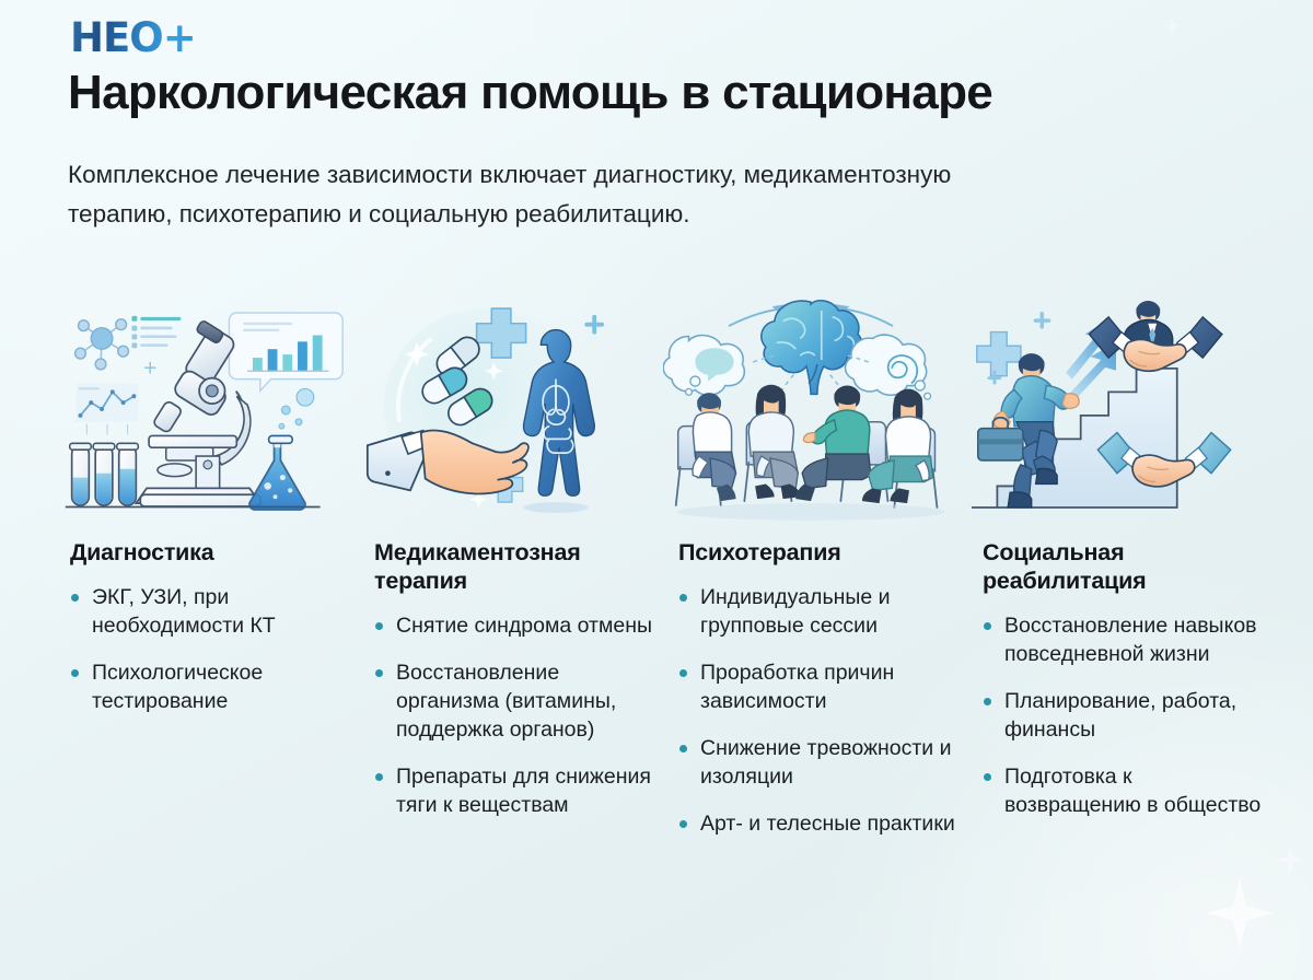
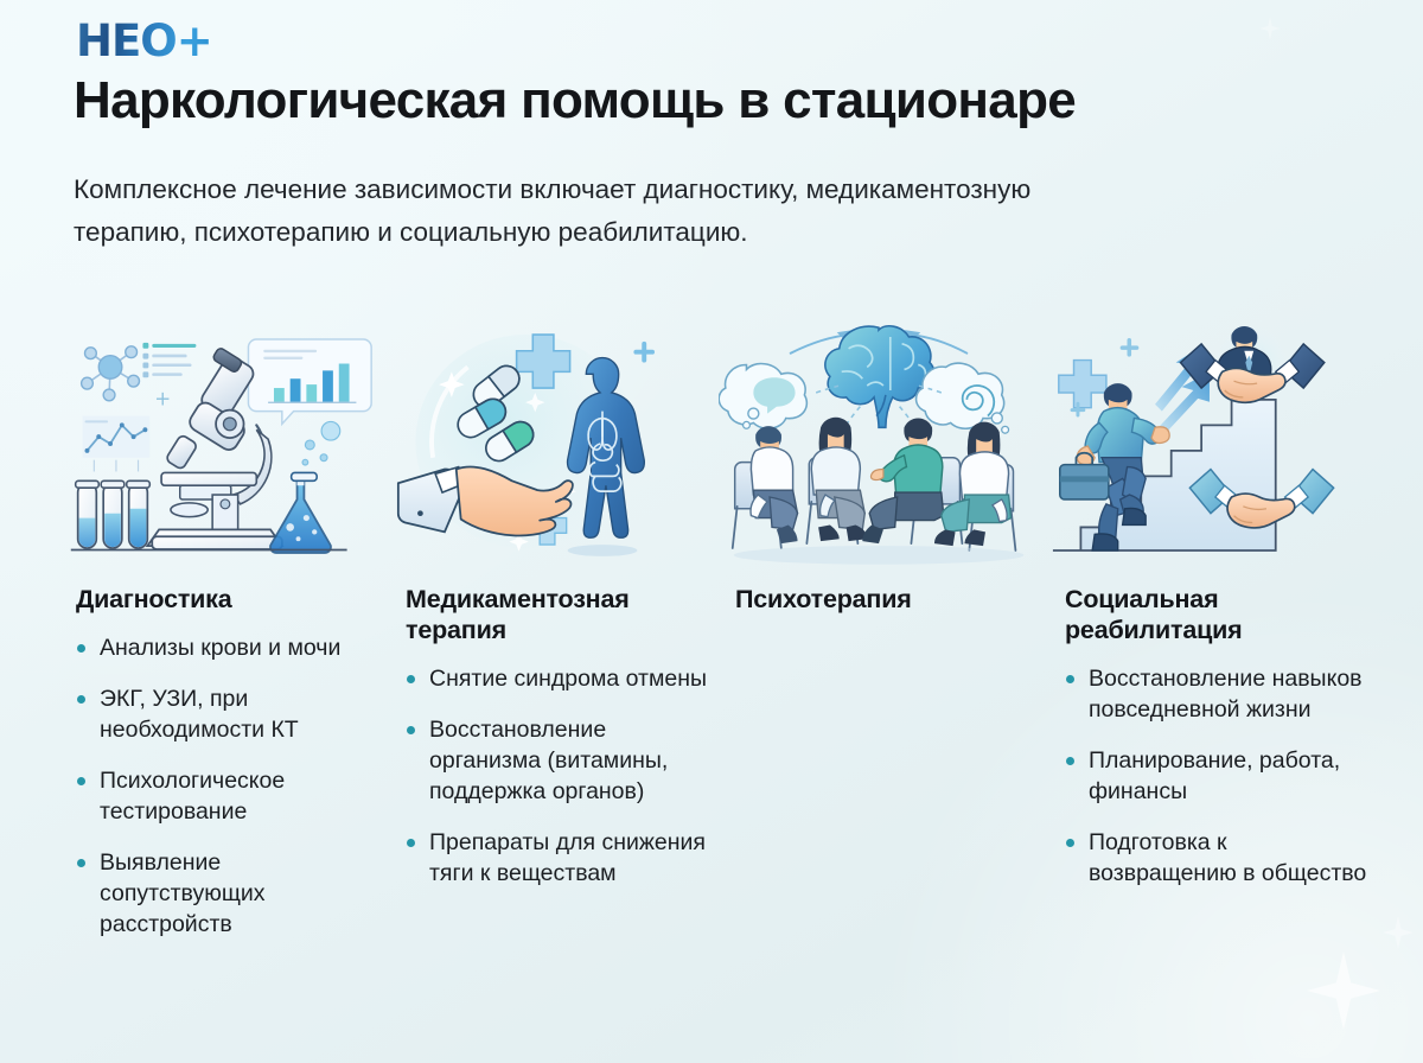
  НЕО+
  Наркологическая помощь в стационаре
  Комплексное лечение зависимости включает диагностику, медикаментозную терапию, психотерапию и социальную реабилитацию.
  +
  Диагностика
+ Анализы крови и мочи
  ЭКГ, УЗИ, при необходимости КТ
  Психологическое тестирование
+ Выявление сопутствующих расстройств
  Медикаментозная терапия
  Снятие синдрома отмены
  Восстановление организма (витамины, поддержка органов)
  Препараты для снижения тяги к веществам
  Психотерапия
- Индивидуальные и групповые сессии
- Проработка причин зависимости
- Снижение тревожности и изоляции
- Арт- и телесные практики
  Социальная реабилитация
  Восстановление навыков повседневной жизни
  Планирование, работа, финансы
  Подготовка к возвращению в общество
